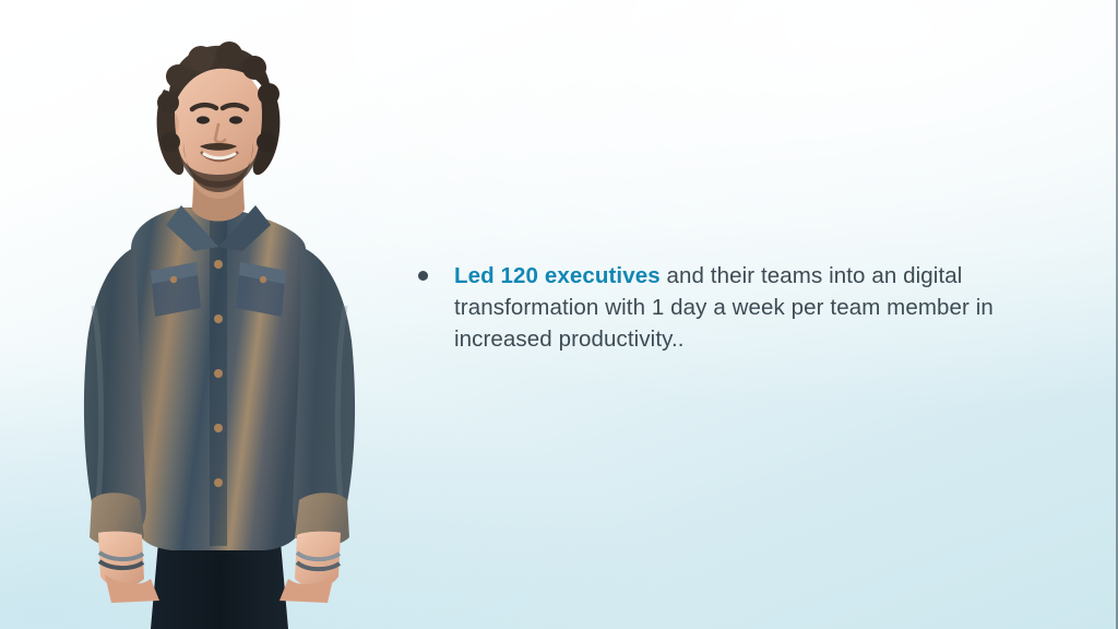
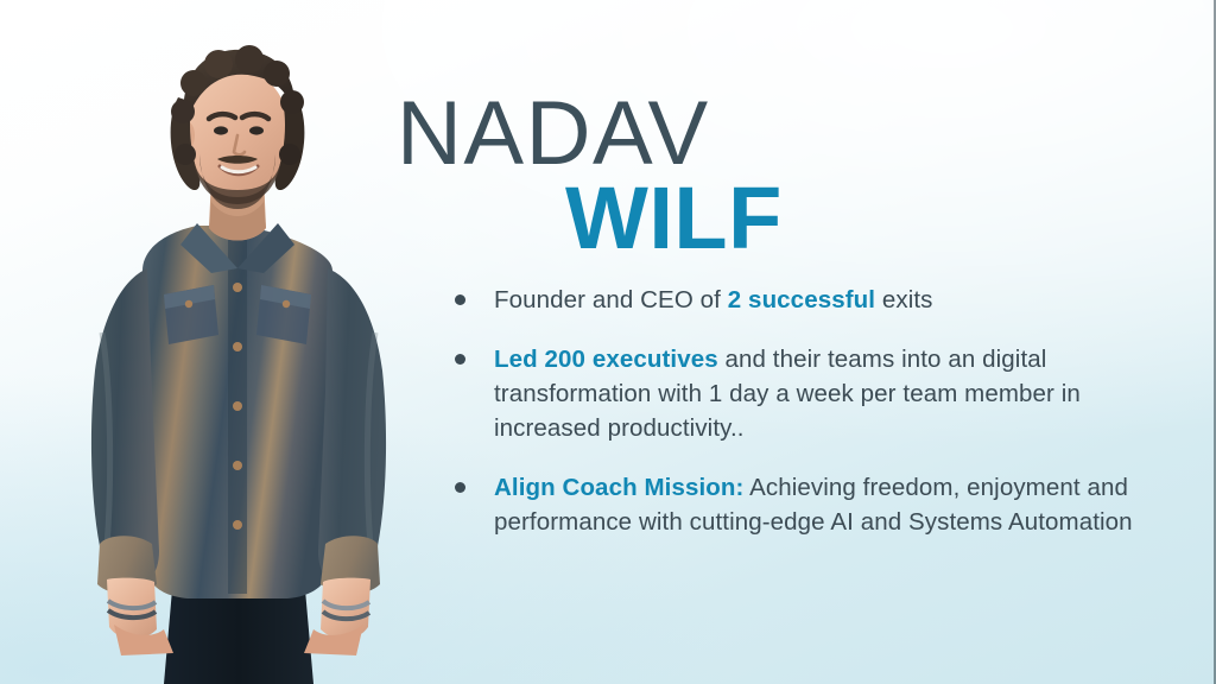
+ NADAV
+ WILF
+ Founder and CEO of 2 successful exits
- Led 120 executives and their teams into an digital transformation with 1 day a week per team member in increased productivity..
+ Led 200 executives and their teams into an digital transformation with 1 day a week per team member in increased productivity..
+ Align Coach Mission: Achieving freedom, enjoyment and performance with cutting-edge AI and Systems Automation
